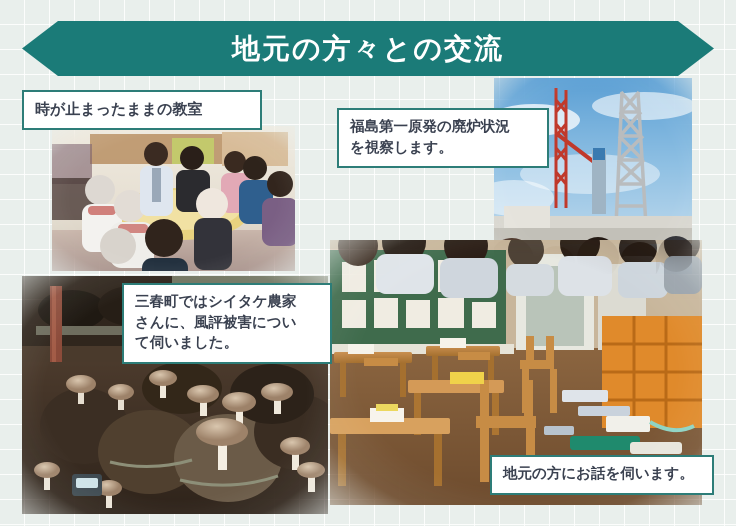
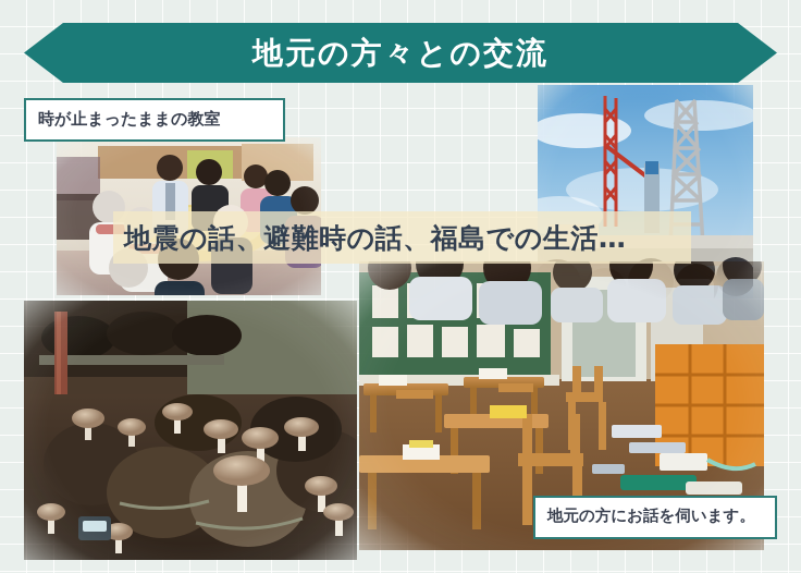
  地元の方々との交流
+ 地震の話、避難時の話、福島での生活…
  時が止まったままの教室
- 福島第一原発の廃炉状況
- を視察します。
- 三春町ではシイタケ農家
- さんに、風評被害につい
- て伺いました。
  地元の方にお話を伺います。
